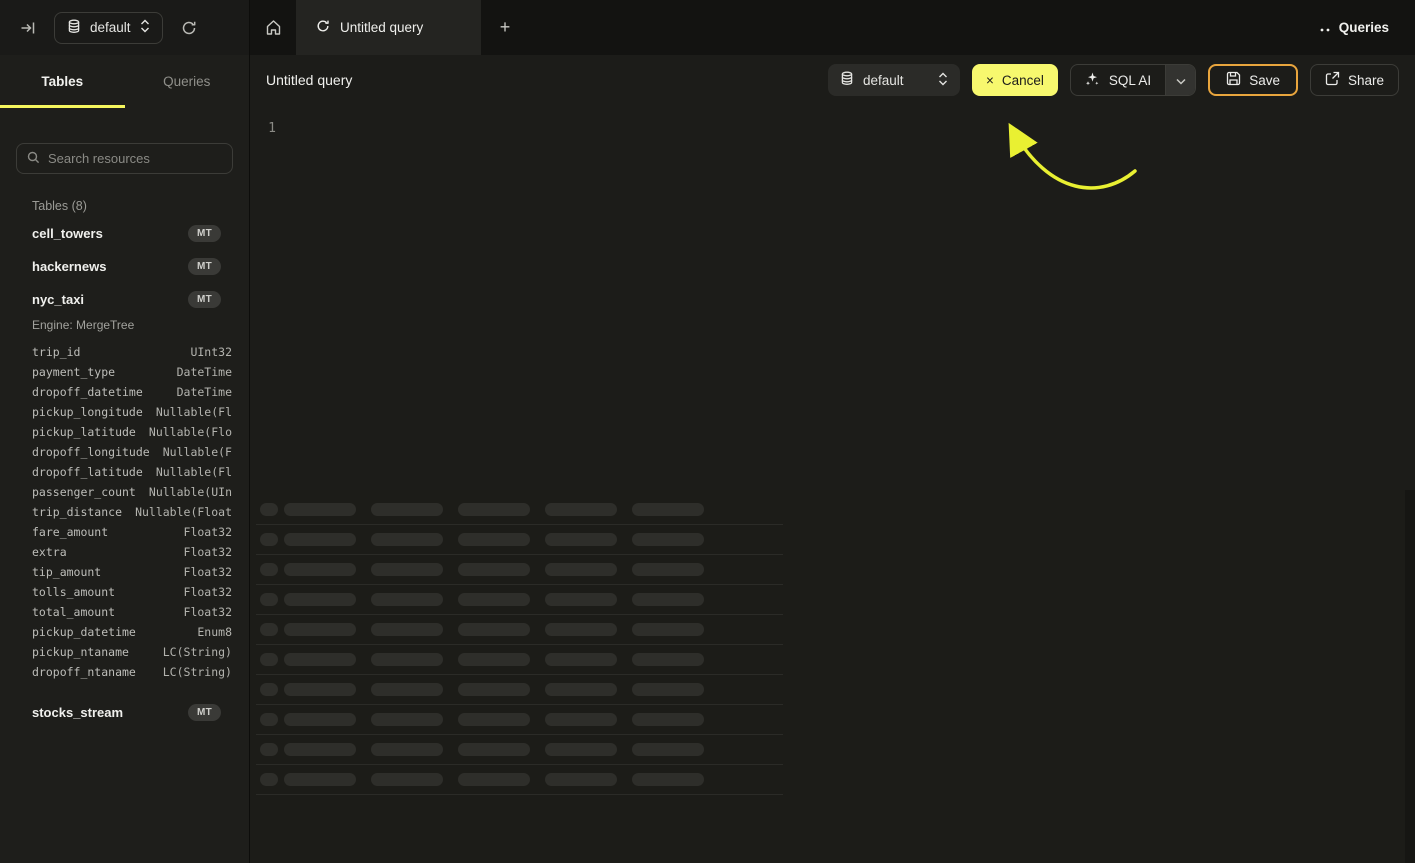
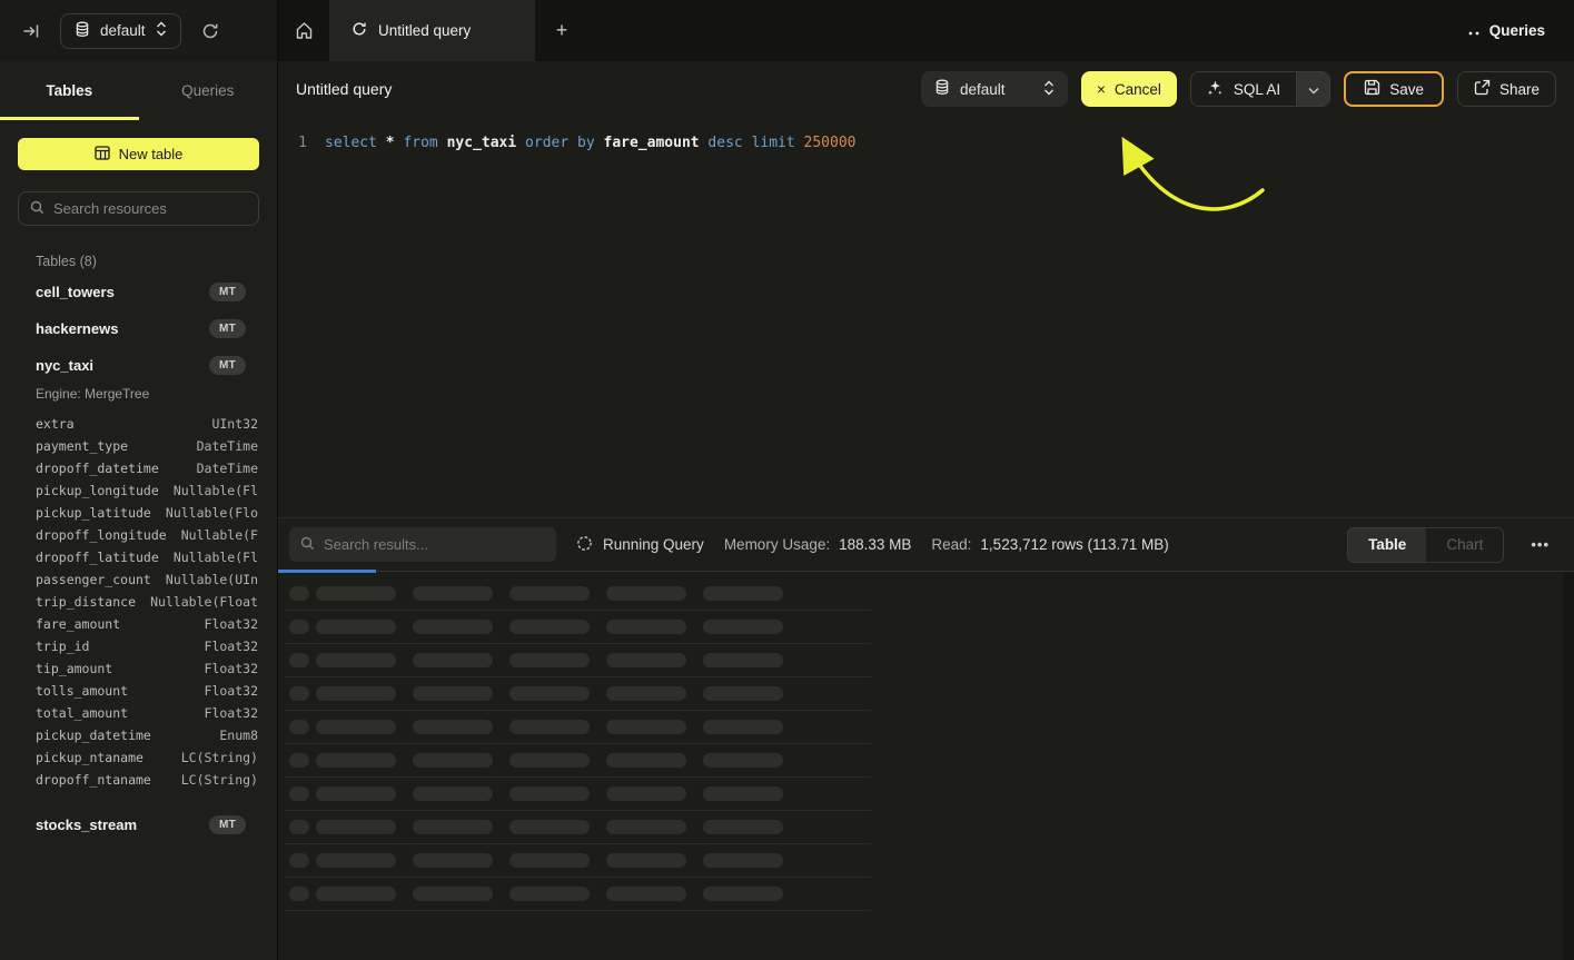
  default
  Untitled query
  +
  Queries
  Tables
  Queries
+ New table
  Search resources
  Tables (8)
  cell_towers
  MT
  hackernews
  MT
  nyc_taxi
  MT
  Engine: MergeTree
- trip_id
+ extra
  UInt32
  payment_type
  DateTime
  dropoff_datetime
  DateTime
  pickup_longitude
  Nullable(Fl
  pickup_latitude
  Nullable(Flo
  dropoff_longitude
  Nullable(F
  dropoff_latitude
  Nullable(Fl
  passenger_count
  Nullable(UIn
  trip_distance
  Nullable(Float
  fare_amount
  Float32
- extra
+ trip_id
  Float32
  tip_amount
  Float32
  tolls_amount
  Float32
  total_amount
  Float32
  pickup_datetime
  Enum8
  pickup_ntaname
  LC(String)
  dropoff_ntaname
  LC(String)
  stocks_stream
  MT
  Untitled query
  default
  ×
  Cancel
  SQL AI
  Save
  Share
  1
+ select * from nyc_taxi order by fare_amount desc limit 250000
+ Search results...
+ Running Query
+ Memory Usage:
+ 188.33 MB
+ Read:
+ 1,523,712 rows (113.71 MB)
+ Table
+ Chart
+ •••
